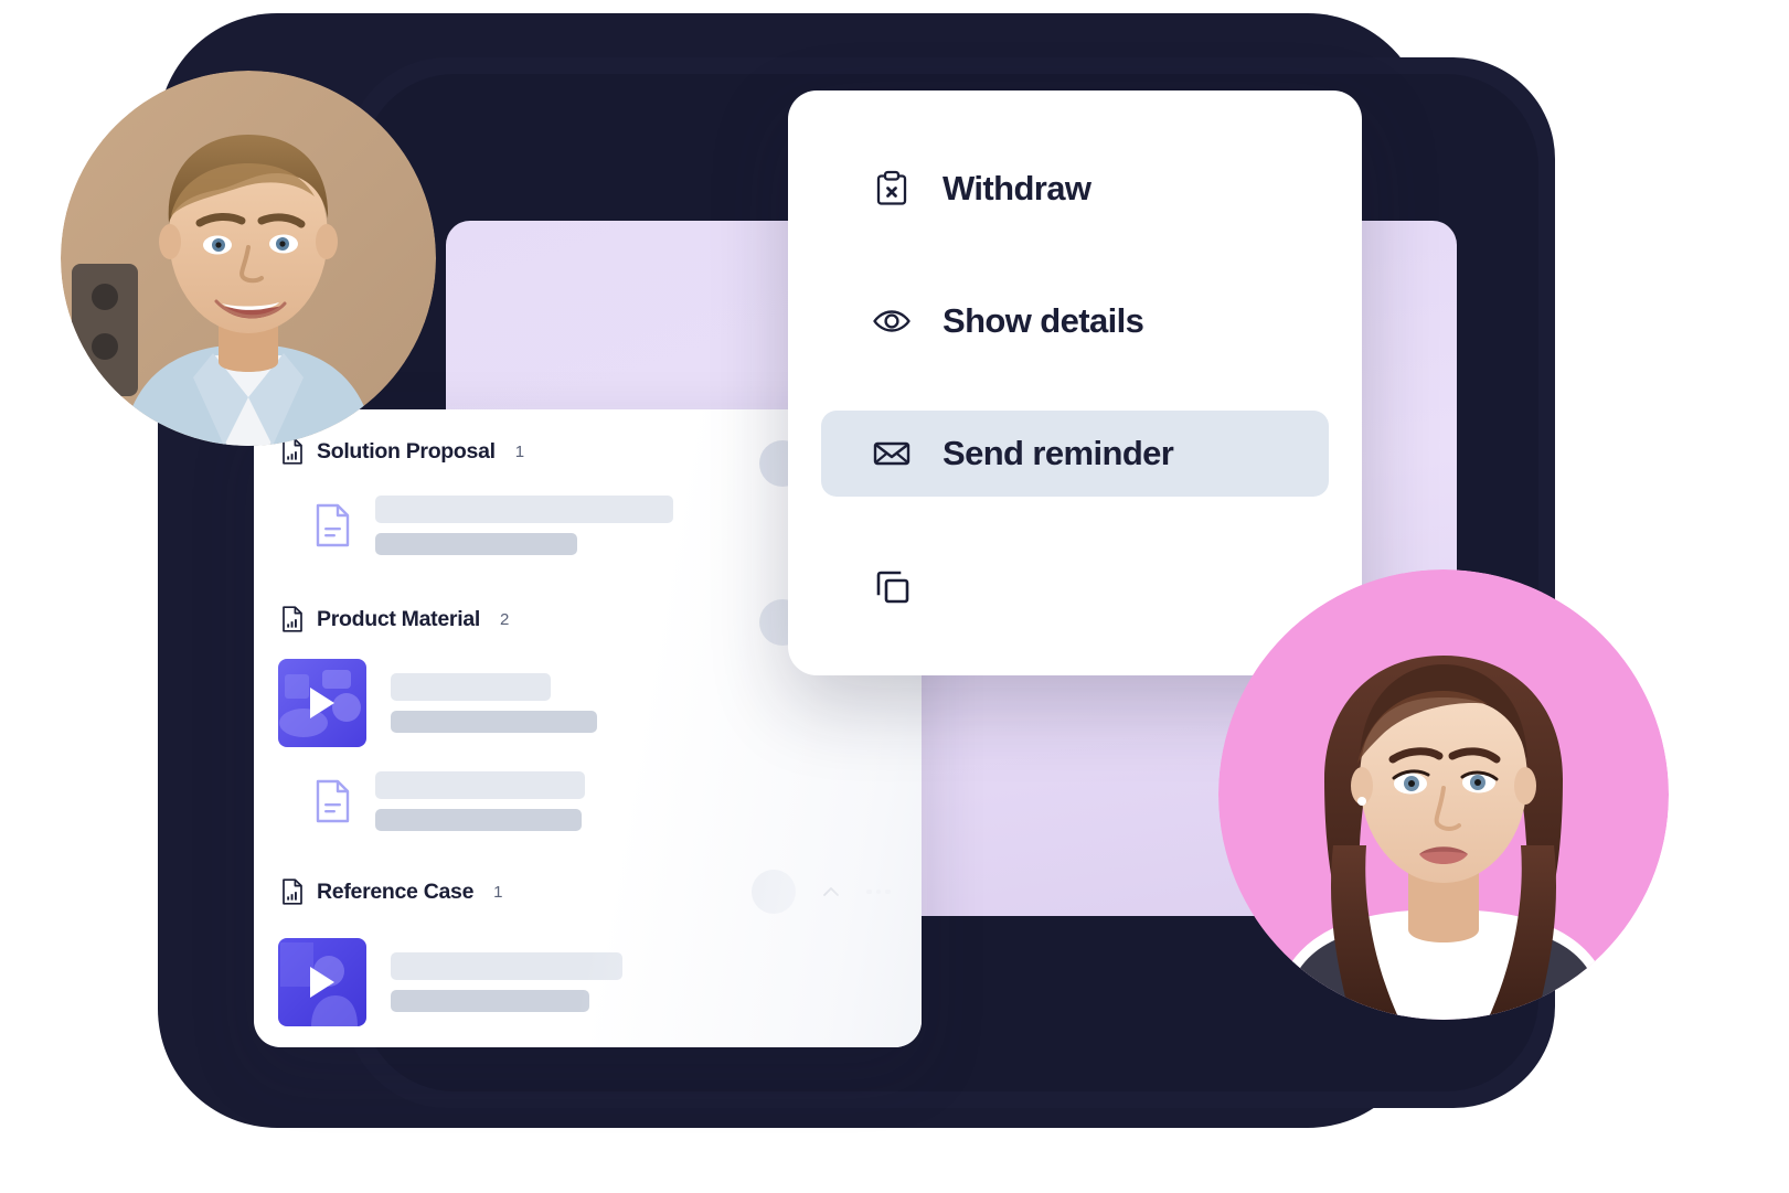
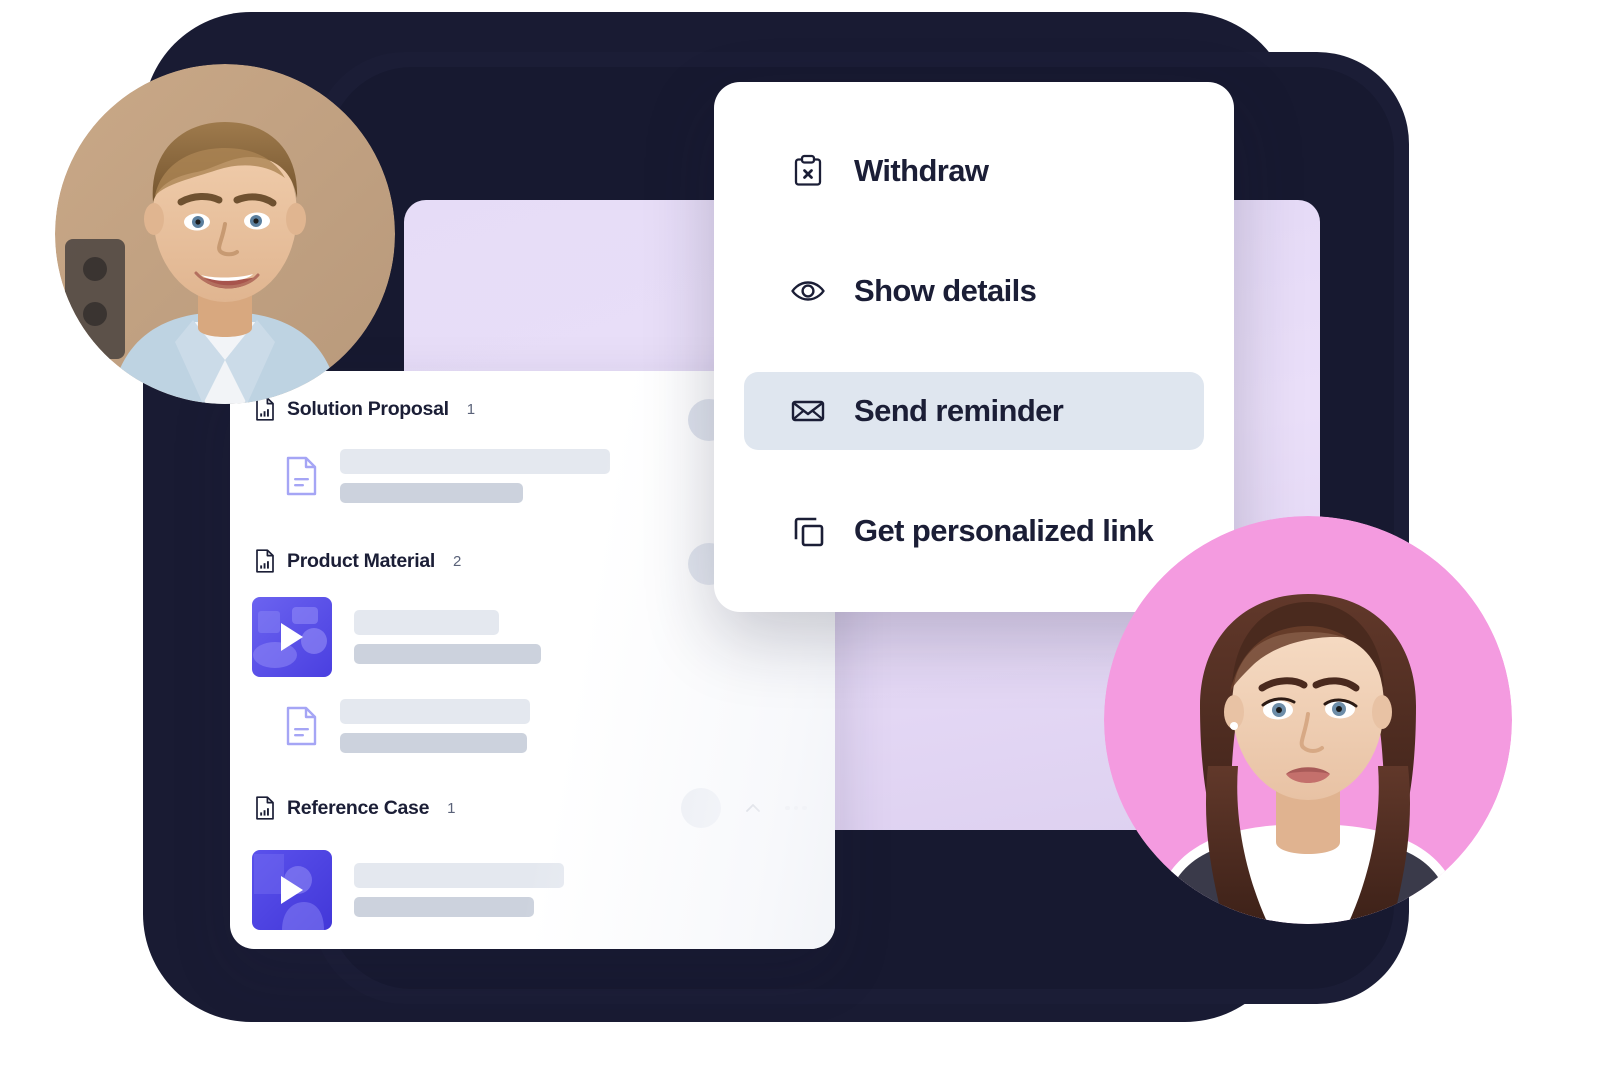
  Withdraw
  Show details
  Send reminder
+ Get personalized link
